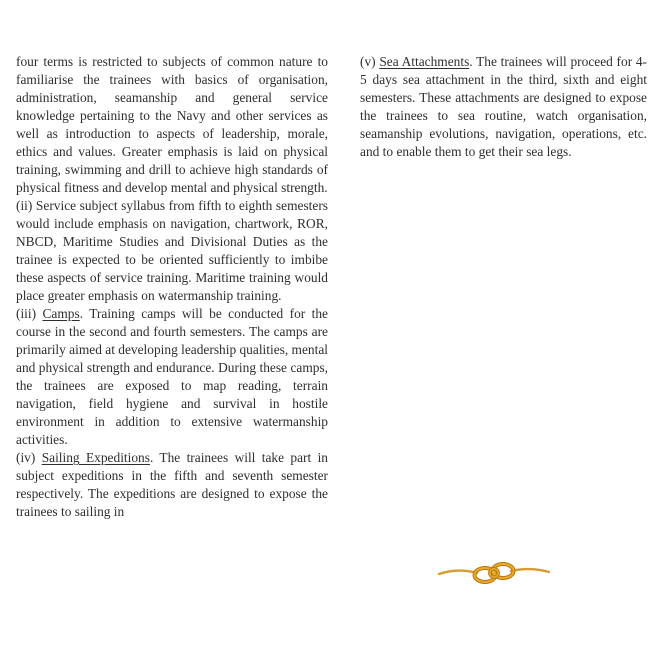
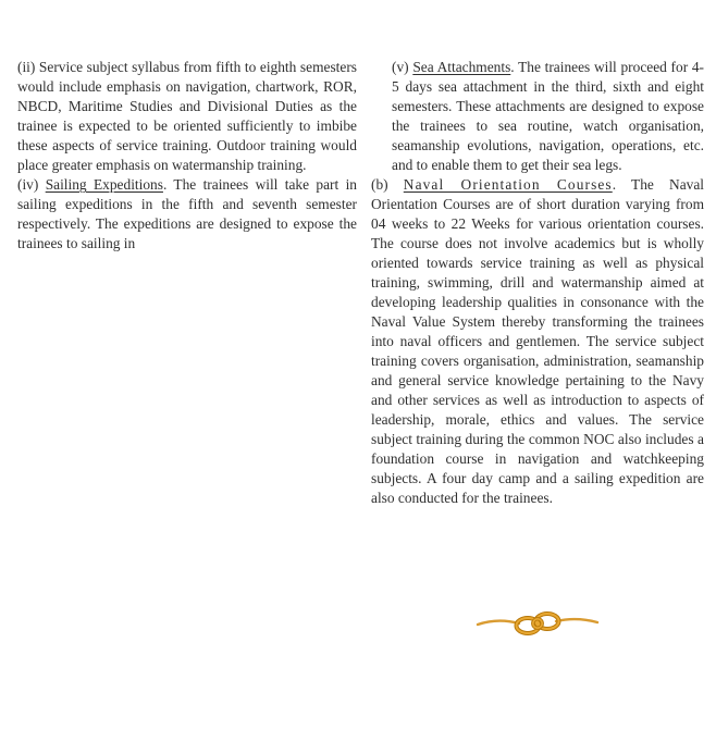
- four terms is restricted to subjects of common nature to familiarise the trainees with basics of organisation, administration, seamanship and general service knowledge pertaining to the Navy and other services as well as introduction to aspects of leadership, morale, ethics and values. Greater emphasis is laid on physical training, swimming and drill to achieve high standards of physical fitness and develop mental and physical strength.
- (ii) Service subject syllabus from fifth to eighth semesters would include emphasis on navigation, chartwork, ROR, NBCD, Maritime Studies and Divisional Duties as the trainee is expected to be oriented sufficiently to imbibe these aspects of service training. Maritime training would place greater emphasis on watermanship training.
+ (ii) Service subject syllabus from fifth to eighth semesters would include emphasis on navigation, chartwork, ROR, NBCD, Maritime Studies and Divisional Duties as the trainee is expected to be oriented sufficiently to imbibe these aspects of service training. Outdoor training would place greater emphasis on watermanship training.
- (iii) Camps. Training camps will be conducted for the course in the second and fourth semesters. The camps are primarily aimed at developing leadership qualities, mental and physical strength and endurance. During these camps, the trainees are exposed to map reading, terrain navigation, field hygiene and survival in hostile environment in addition to extensive watermanship activities.
- (iv) Sailing Expeditions. The trainees will take part in subject expeditions in the fifth and seventh semester respectively. The expeditions are designed to expose the trainees to sailing in
+ (iv) Sailing Expeditions. The trainees will take part in sailing expeditions in the fifth and seventh semester respectively. The expeditions are designed to expose the trainees to sailing in
  (v) Sea Attachments. The trainees will proceed for 4-5 days sea attachment in the third, sixth and eight semesters. These attachments are designed to expose the trainees to sea routine, watch organisation, seamanship evolutions, navigation, operations, etc. and to enable them to get their sea legs.
+ (b) Naval Orientation Courses. The Naval Orientation Courses are of short duration varying from 04 weeks to 22 Weeks for various orientation courses. The course does not involve academics but is wholly oriented towards service training as well as physical training, swimming, drill and watermanship aimed at developing leadership qualities in consonance with the Naval Value System thereby transforming the trainees into naval officers and gentlemen. The service subject training covers organisation, administration, seamanship and general service knowledge pertaining to the Navy and other services as well as introduction to aspects of leadership, morale, ethics and values. The service subject training during the common NOC also includes a foundation course in navigation and watchkeeping subjects. A four day camp and a sailing expedition are also conducted for the trainees.
